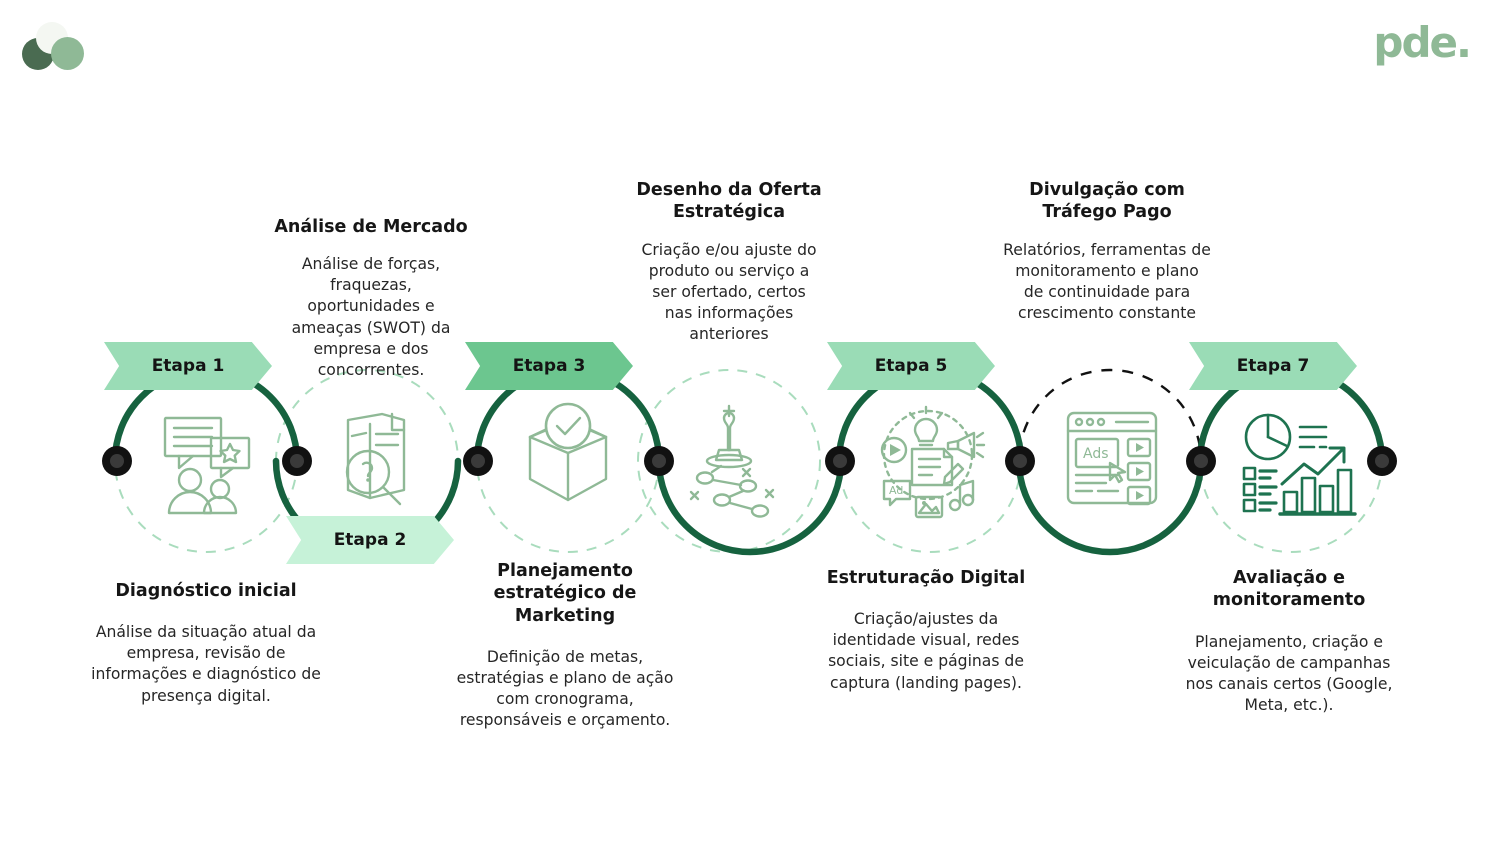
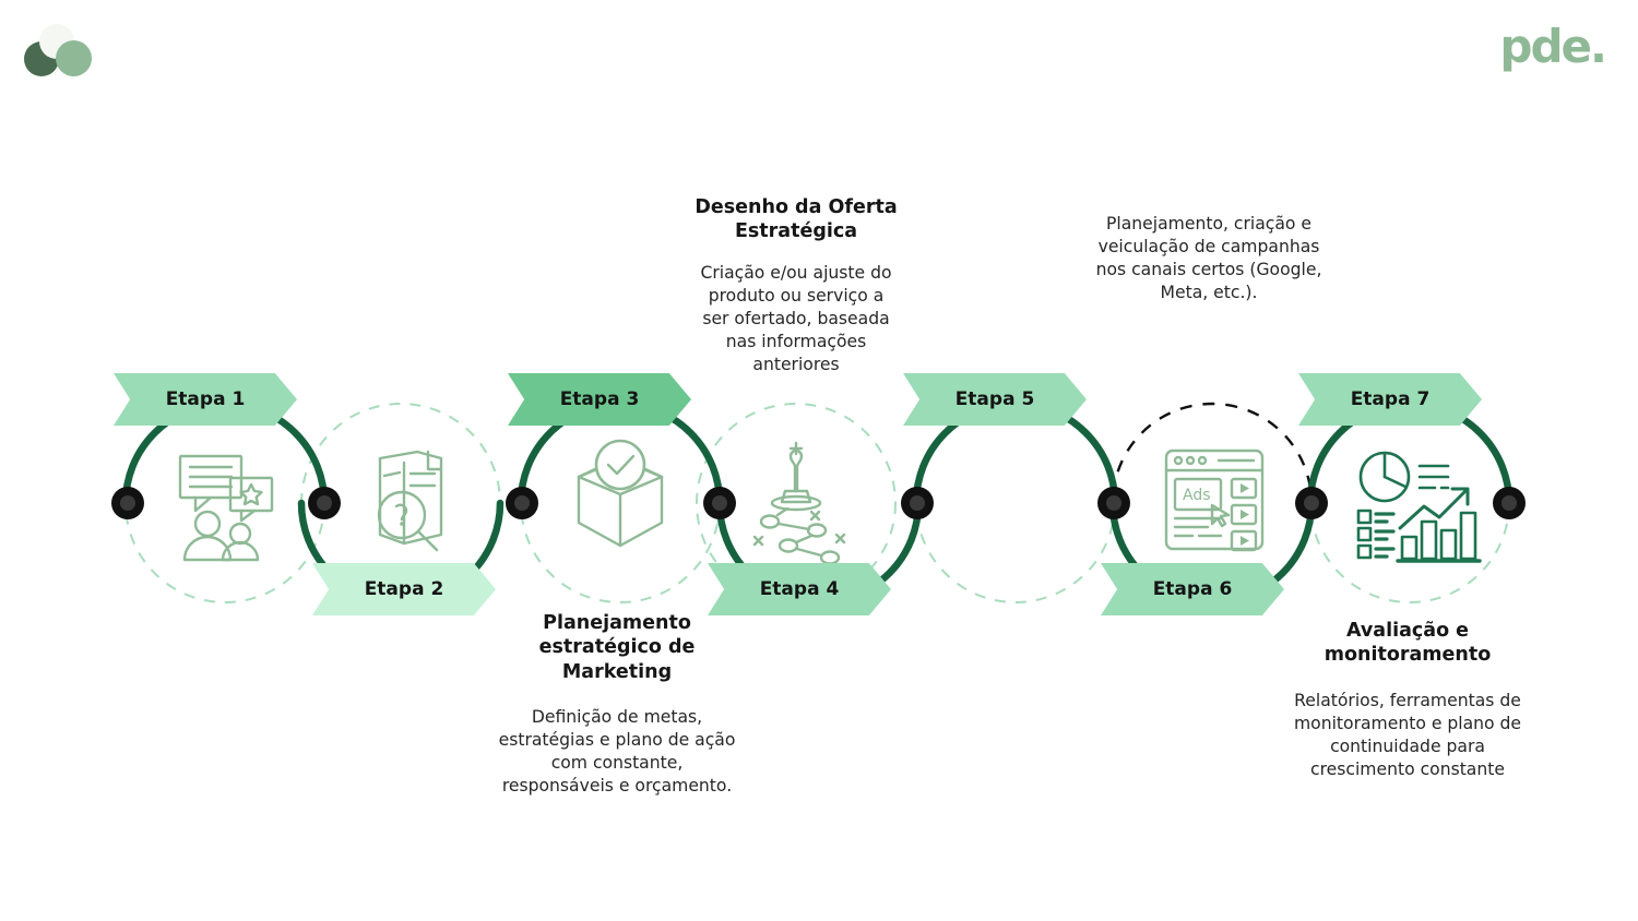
  pde.
- Ad
  Ads
  Etapa 1
  Etapa 2
  Etapa 3
+ Etapa 4
  Etapa 5
+ Etapa 6
  Etapa 7
- Diagnóstico inicial
- Análise da situação atual da empresa, revisão de informações e diagnóstico de presença digital.
- Análise de Mercado
- Análise de forças, fraquezas, oportunidades e ameaças (SWOT) da empresa e dos concorrentes.
  Planejamento estratégico de Marketing
- Definição de metas, estratégias e plano de ação com cronograma, responsáveis e orçamento.
+ Definição de metas, estratégias e plano de ação com constante, responsáveis e orçamento.
  Desenho da Oferta Estratégica
- Criação e/ou ajuste do produto ou serviço a ser ofertado, certos nas informações anteriores
+ Criação e/ou ajuste do produto ou serviço a ser ofertado, baseada nas informações anteriores
- Estruturação Digital
- Criação/ajustes da identidade visual, redes sociais, site e páginas de captura (landing pages).
- Divulgação com Tráfego Pago
- Relatórios, ferramentas de monitoramento e plano de continuidade para crescimento constante
+ Planejamento, criação e veiculação de campanhas nos canais certos (Google, Meta, etc.).
  Avaliação e monitoramento
- Planejamento, criação e veiculação de campanhas nos canais certos (Google, Meta, etc.).
+ Relatórios, ferramentas de monitoramento e plano de continuidade para crescimento constante
